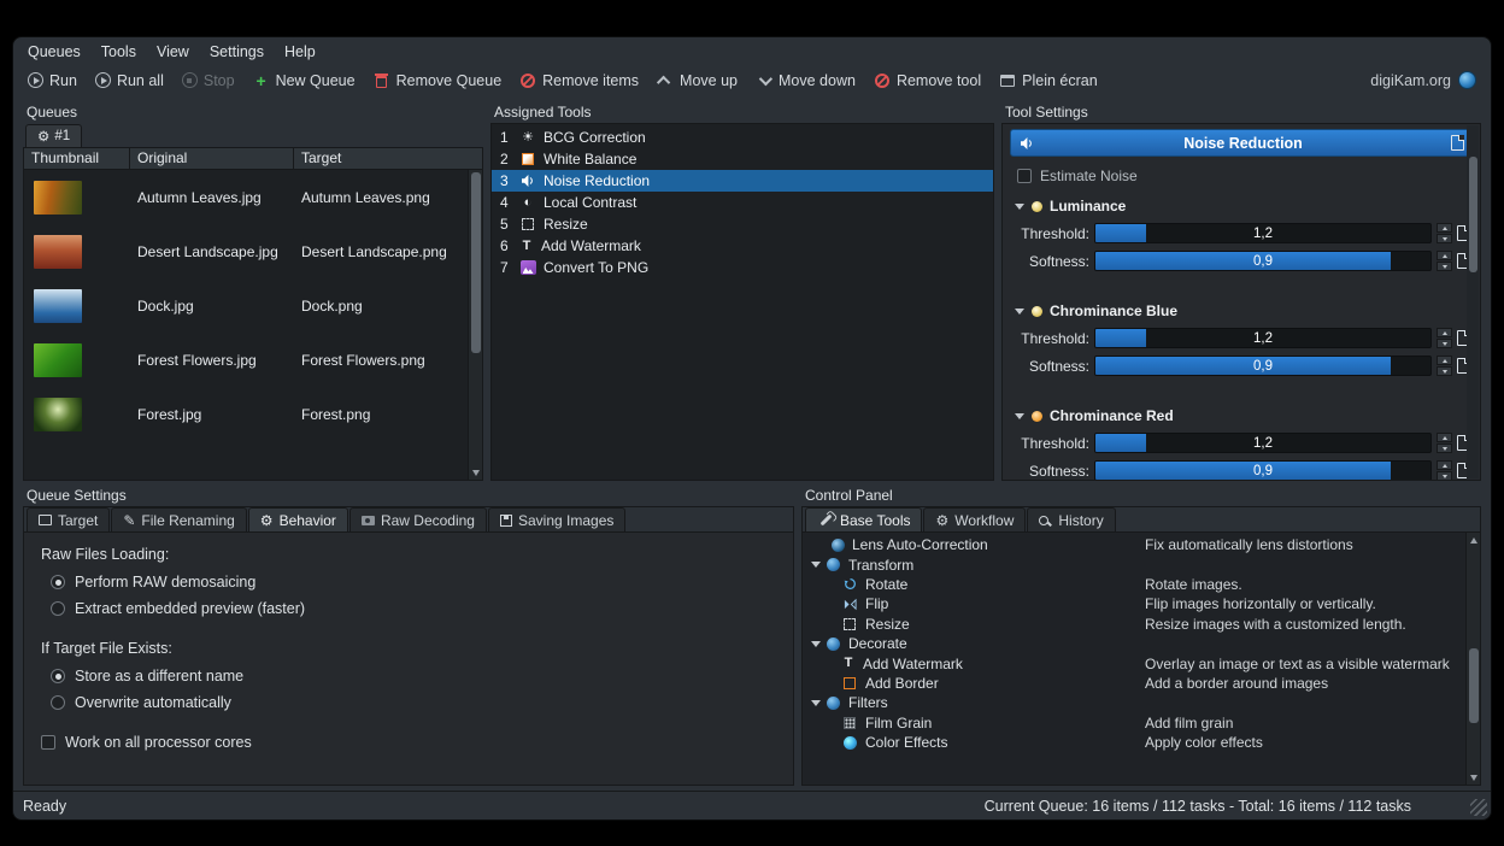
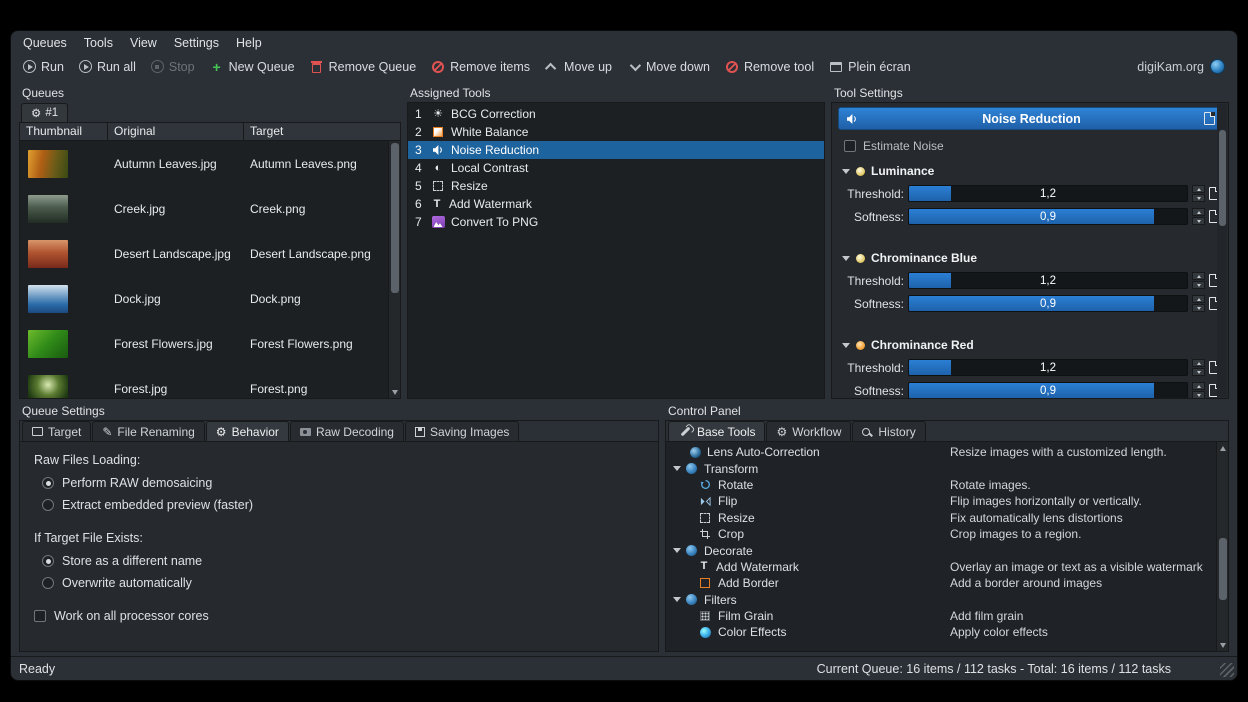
  Queues
  Tools
  View
  Settings
  Help
  Run
  Run all
  Stop
  +
  New Queue
  Remove Queue
  Remove items
  Move up
  Move down
  Remove tool
  Plein écran
  digiKam.org
  Queues
  ⚙
  #1
  Thumbnail
  Original
  Target
  Autumn Leaves.jpg
  Autumn Leaves.png
+ Creek.jpg
+ Creek.png
  Desert Landscape.jpg
  Desert Landscape.png
  Dock.jpg
  Dock.png
  Forest Flowers.jpg
  Forest Flowers.png
  Forest.jpg
  Forest.png
  Assigned Tools
  1
  ☀
  BCG Correction
  2
  White Balance
  3
  Noise Reduction
  4
  ◐
  Local Contrast
  5
  Resize
  6
  T
  Add Watermark
  7
  Convert To PNG
  Tool Settings
  Noise Reduction
  Estimate Noise
  Luminance
  Threshold:
  1,2
  Softness:
  0,9
  Chrominance Blue
  Threshold:
  1,2
  Softness:
  0,9
  Chrominance Red
  Threshold:
  1,2
  Softness:
  0,9
  Queue Settings
  Target
  ✎
  File Renaming
  ⚙
  Behavior
  Raw Decoding
  Saving Images
  Raw Files Loading:
  Perform RAW demosaicing
  Extract embedded preview (faster)
  If Target File Exists:
  Store as a different name
  Overwrite automatically
  Work on all processor cores
  Control Panel
  Base Tools
  ⚙
  Workflow
  History
  Lens Auto-Correction
- Fix automatically lens distortions
+ Resize images with a customized length.
  Transform
  Rotate
  Rotate images.
  Flip
  Flip images horizontally or vertically.
  Resize
- Resize images with a customized length.
+ Fix automatically lens distortions
+ Crop
+ Crop images to a region.
  Decorate
  T
  Add Watermark
  Overlay an image or text as a visible watermark
  Add Border
  Add a border around images
  Filters
  Film Grain
  Add film grain
  Color Effects
  Apply color effects
  Ready
  Current Queue: 16 items / 112 tasks - Total: 16 items / 112 tasks
